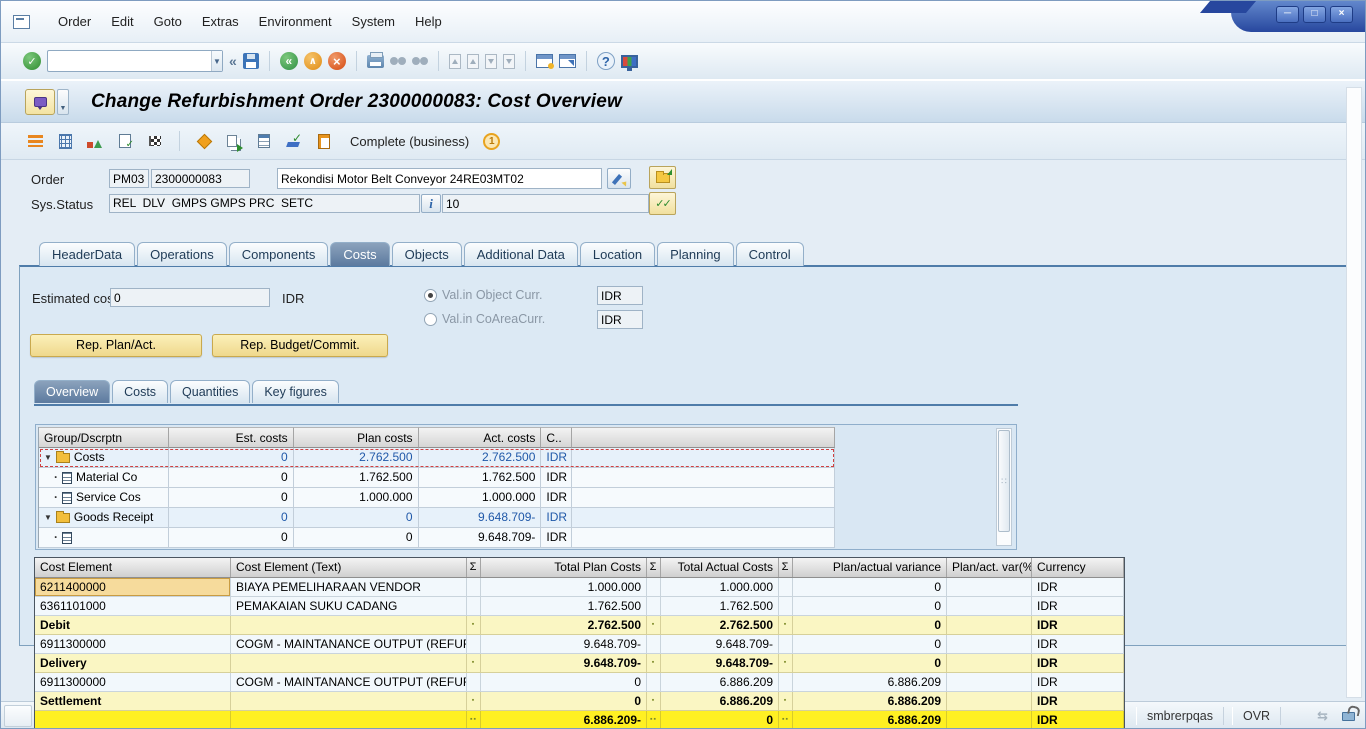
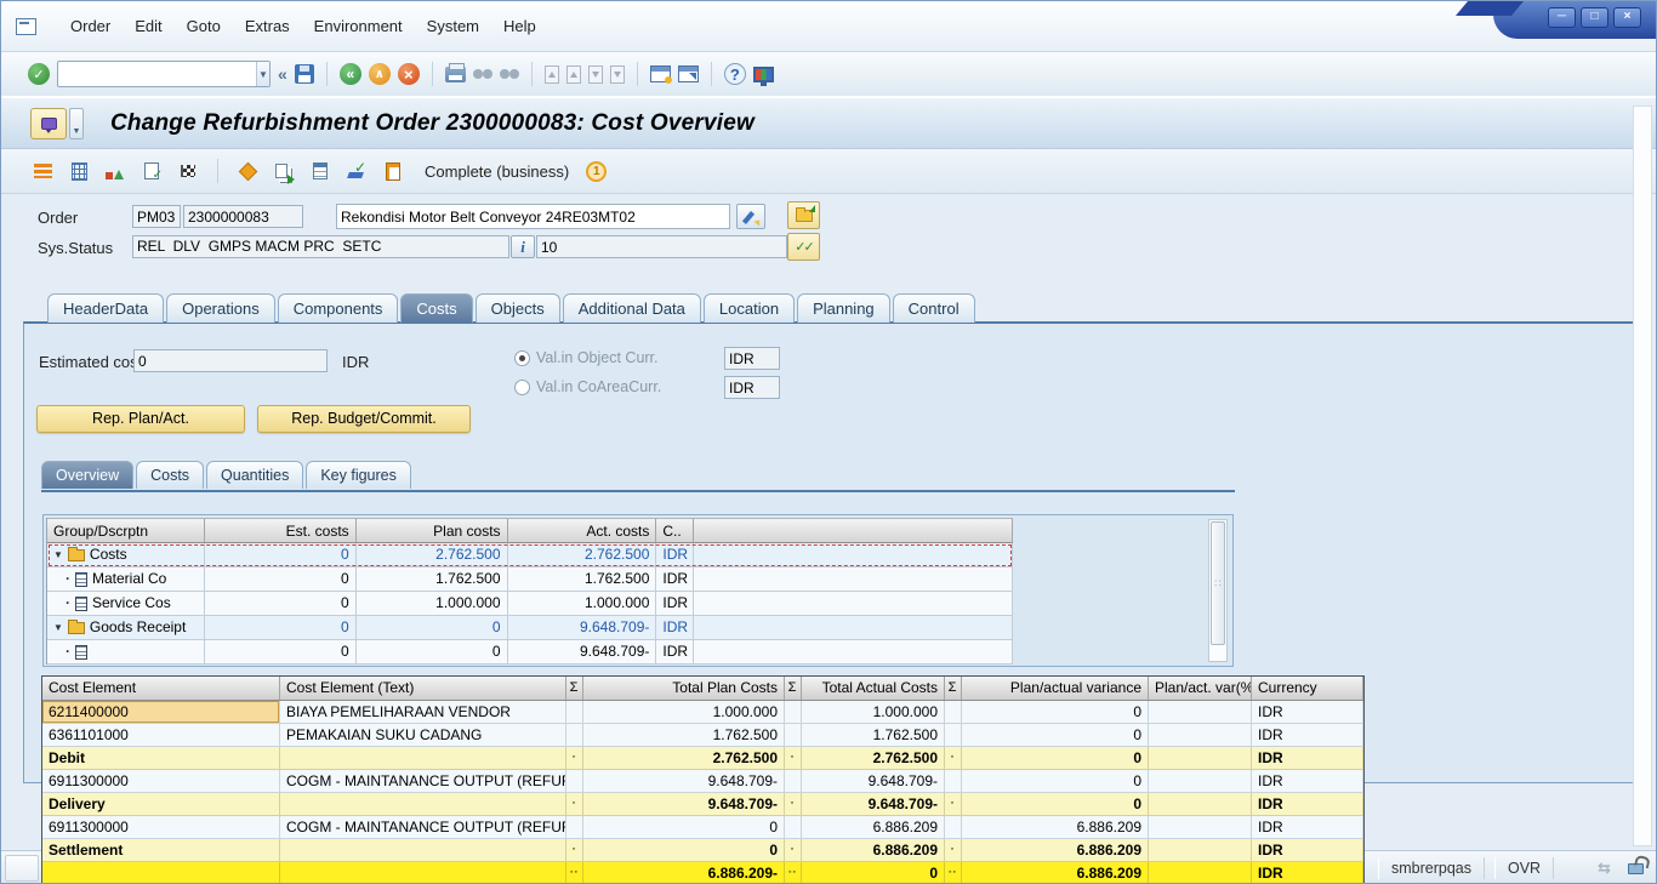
  Order
  Edit
  Goto
  Extras
  Environment
  System
  Help
  ─
  □
  ×
  ▼
  «
  Change Refurbishment Order 2300000083: Cost Overview
  Complete (business)
  1
  Order
  PM03
  2300000083
  Rekondisi Motor Belt Conveyor 24RE03MT02
  Sys.Status
- REL DLV GMPS GMPS PRC SETC
+ REL DLV GMPS MACM PRC SETC
  i
  10
  HeaderData
  Operations
  Components
  Costs
  Objects
  Additional Data
  Location
  Planning
  Control
  Estimated co
  0
  IDR
  Val.in Object Curr.
  IDR
  Val.in CoAreaCurr.
  IDR
  Rep. Plan/Act.
  Rep. Budget/Commit.
  Overview
  Costs
  Quantities
  Key figures
  Group/Dscrptn
  Est. costs
  Plan costs
  Act. costs
  C..
  Costs
  0
  2.762.500
  2.762.500
  IDR
  Material Co
  0
  1.762.500
  1.762.500
  IDR
  Service Cos
  0
  1.000.000
  1.000.000
  IDR
  Goods Receipt
  0
  0
  9.648.709-
  IDR
  0
  0
  9.648.709-
  IDR
  smbrerpqas
  OVR
  Cost Element
  Cost Element (Text)
  Σ
  Total Plan Costs
  Σ
  Total Actual Costs
  Σ
  Plan/actual variance
  Plan/act. var(%
  Currency
  6211400000
  BIAYA PEMELIHARAAN VENDOR
  1.000.000
  1.000.000
  0
  IDR
  6361101000
  PEMAKAIAN SUKU CADANG
  1.762.500
  1.762.500
  0
  IDR
  Debit
  2.762.500
  2.762.500
  0
  IDR
  6911300000
  COGM - MAINTANANCE OUTPUT (REFU
  9.648.709-
  9.648.709-
  0
  IDR
  Delivery
  9.648.709-
  9.648.709-
  0
  IDR
  6911300000
  COGM - MAINTANANCE OUTPUT (REFU
  0
  6.886.209
  6.886.209
  IDR
  Settlement
  0
  6.886.209
  6.886.209
  IDR
  6.886.209-
  0
  6.886.209
  IDR
